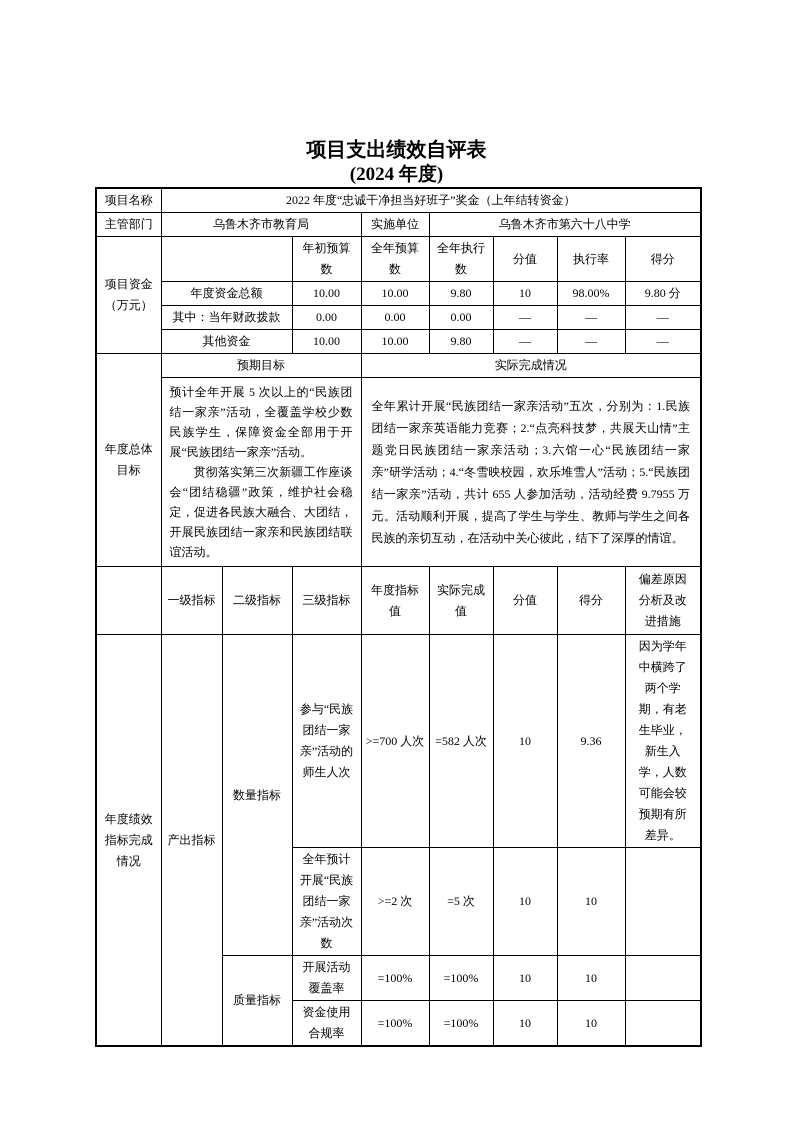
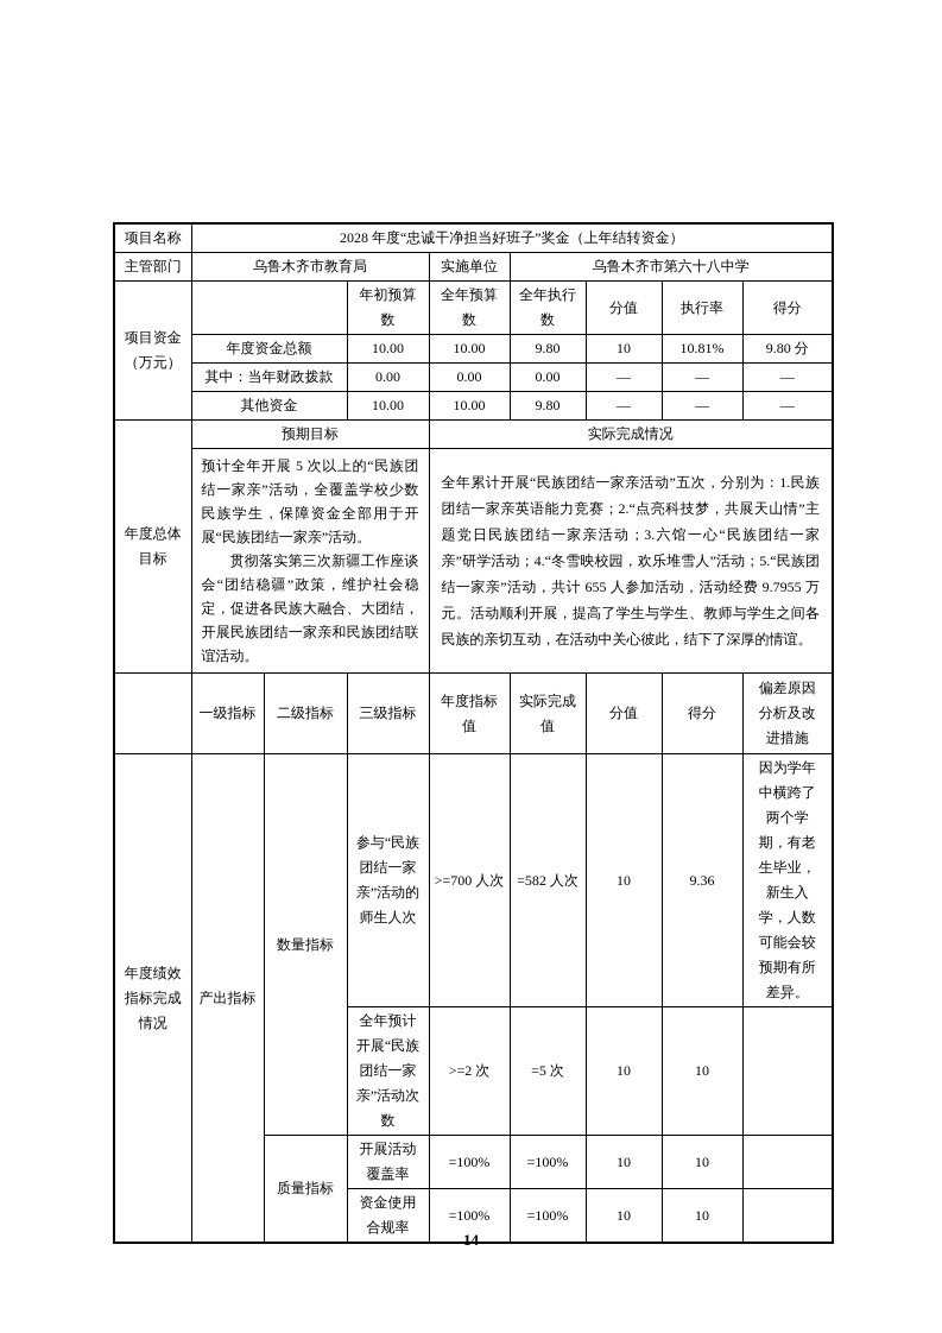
- 项目支出绩效自评表
- (2024 年度)
- 项目名称	2022 年度“忠诚干净担当好班子”奖金（上年结转资金）
+ 项目名称	2028 年度“忠诚干净担当好班子”奖金（上年结转资金）
  主管部门	乌鲁木齐市教育局	实施单位	乌鲁木齐市第六十八中学
  项目资金（万元）		年初预算数	全年预算数	全年执行数	分值	执行率	得分
- 年度资金总额	10.00	10.00	9.80	10	98.00%	9.80 分
+ 年度资金总额	10.00	10.00	9.80	10	10.81%	9.80 分
  其中：当年财政拨款	0.00	0.00	0.00	—	—	—
  其他资金	10.00	10.00	9.80	—	—	—
  年度总体目标	预期目标	实际完成情况
  预计全年开展 5 次以上的“民族团结一家亲”活动，全覆盖学校少数民族学生，保障资金全部用于开展“民族团结一家亲”活动。 贯彻落实第三次新疆工作座谈会“团结稳疆”政策，维护社会稳定，促进各民族大融合、大团结，开展民族团结一家亲和民族团结联谊活动。	全年累计开展“民族团结一家亲活动”五次，分别为：1.民族团结一家亲英语能力竞赛；2.“点亮科技梦，共展天山情”主题党日民族团结一家亲活动；3.六馆一心“民族团结一家亲”研学活动；4.“冬雪映校园，欢乐堆雪人”活动；5.“民族团结一家亲”活动，共计 655 人参加活动，活动经费 9.7955 万元。活动顺利开展，提高了学生与学生、教师与学生之间各民族的亲切互动，在活动中关心彼此，结下了深厚的情谊。
  	一级指标	二级指标	三级指标	年度指标值	实际完成值	分值	得分	偏差原因分析及改进措施
  年度绩效指标完成情况	产出指标	数量指标	参与“民族团结一家亲”活动的师生人次	>=700 人次	=582 人次	10	9.36	因为学年中横跨了两个学期，有老生毕业，新生入学，人数可能会较预期有所差异。
  全年预计开展“民族团结一家亲”活动次数	>=2 次	=5 次	10	10
  质量指标	开展活动覆盖率	=100%	=100%	10	10
  资金使用合规率	=100%	=100%	10	10
+ 14
